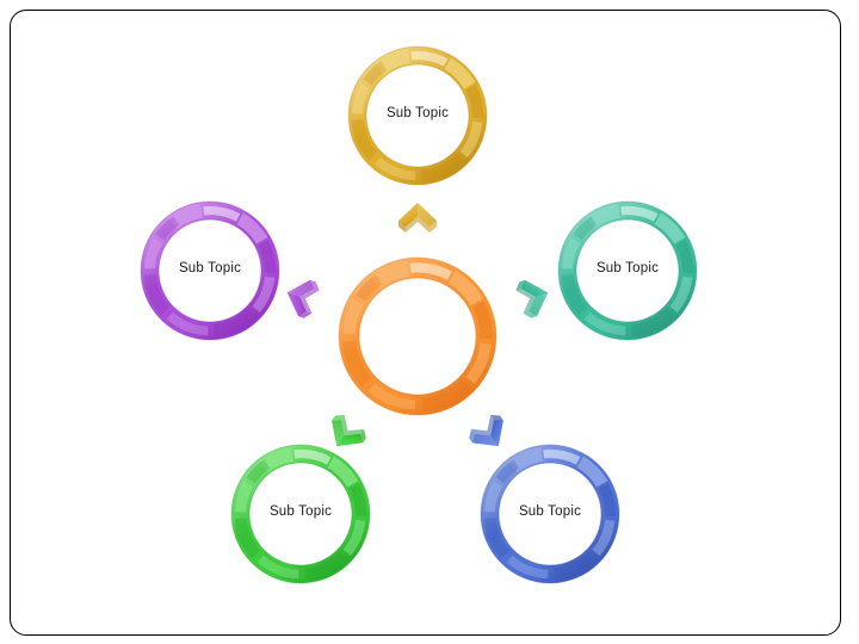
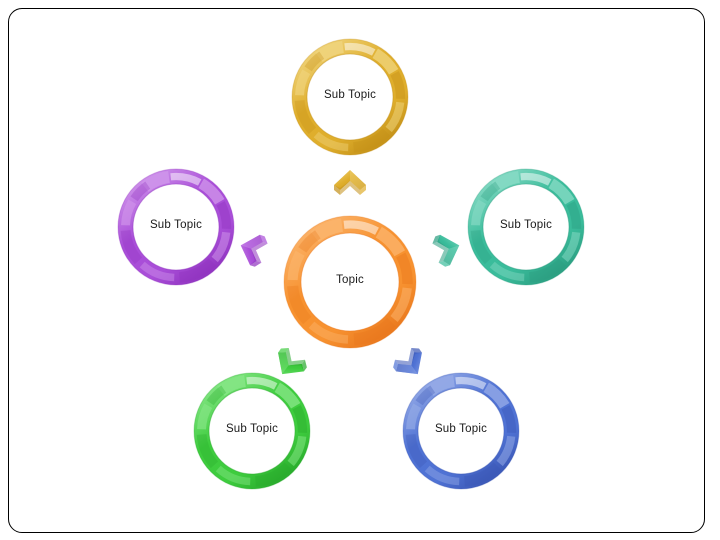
  Sub Topic
  Sub Topic
  Sub Topic
  Sub Topic
  Sub Topic
+ Topic
